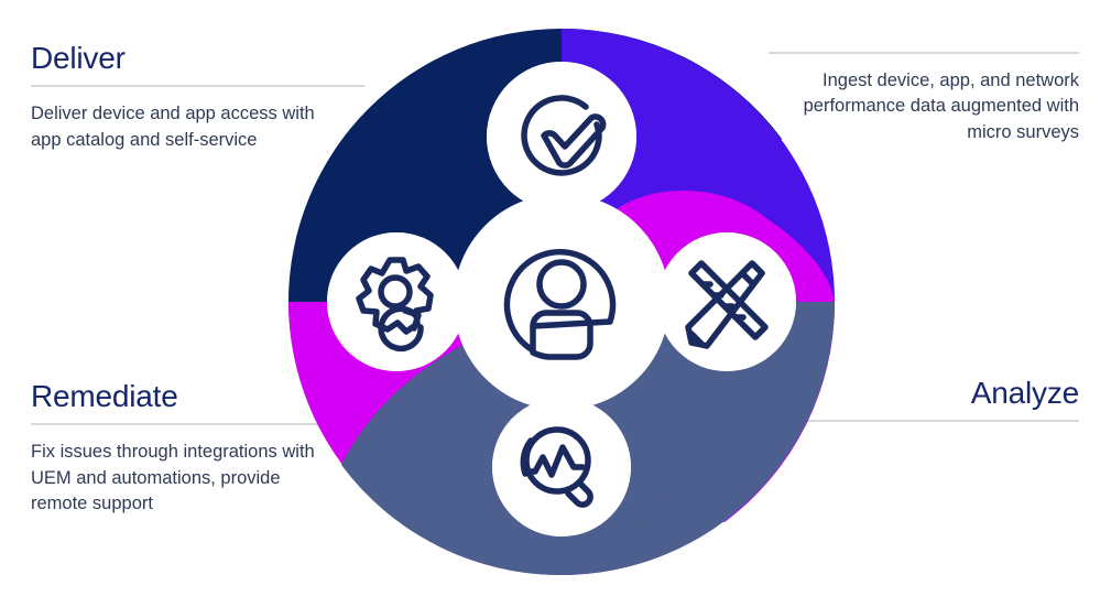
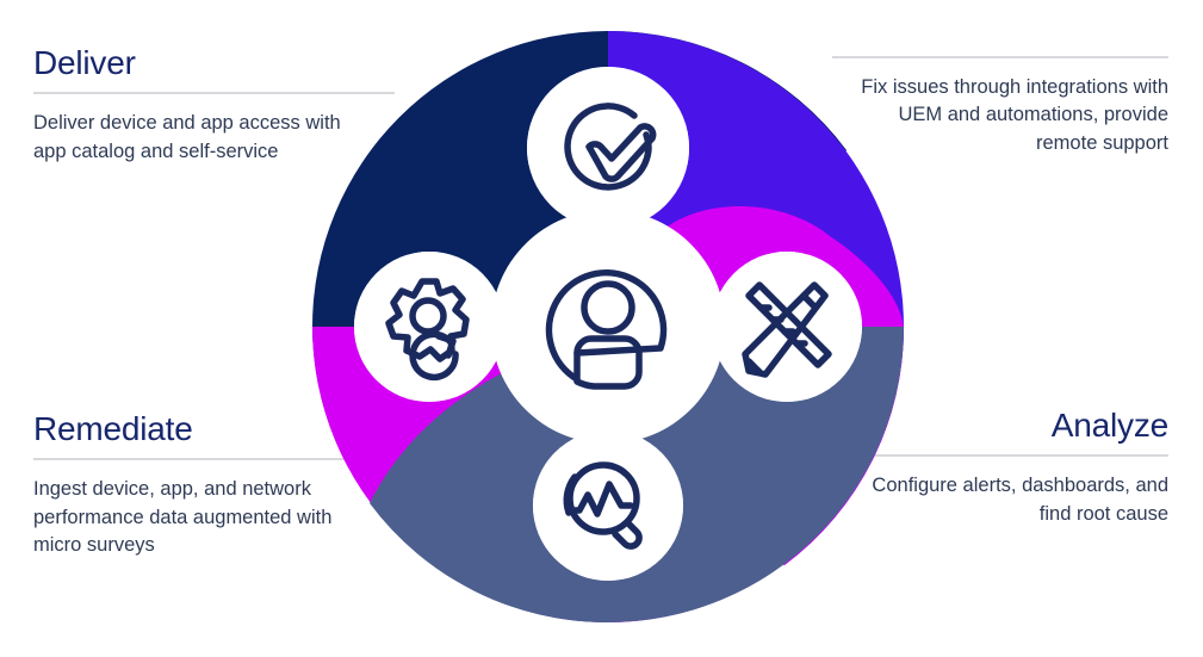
  Deliver
  Deliver device and app access with app catalog and self-service
- Ingest device, app, and network performance data augmented with micro surveys
+ Fix issues through integrations with UEM and automations, provide remote support
  Remediate
- Fix issues through integrations with UEM and automations, provide remote support
+ Ingest device, app, and network performance data augmented with micro surveys
  Analyze
+ Configure alerts, dashboards, and find root cause
